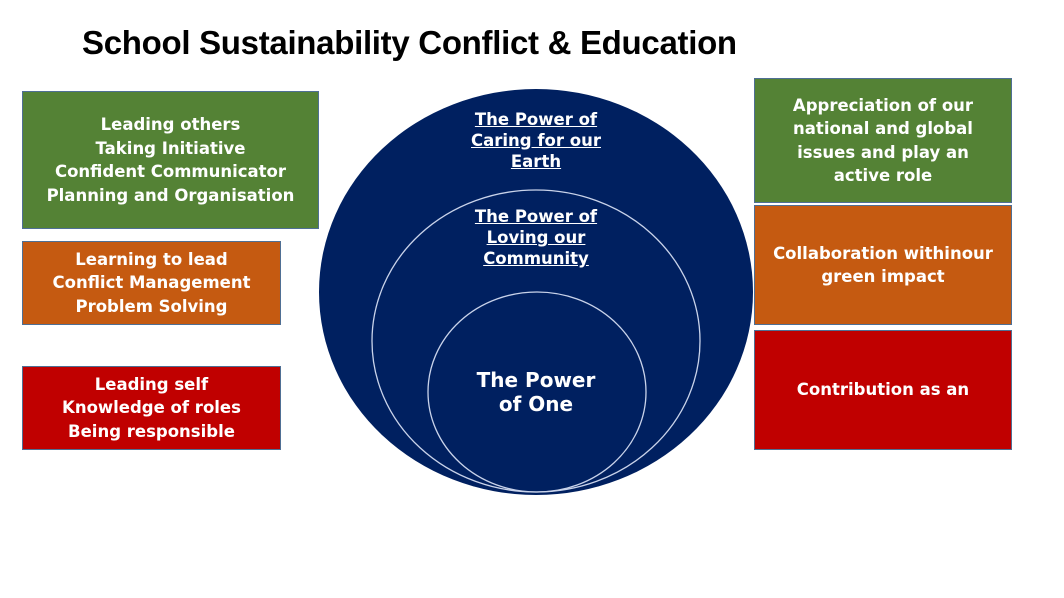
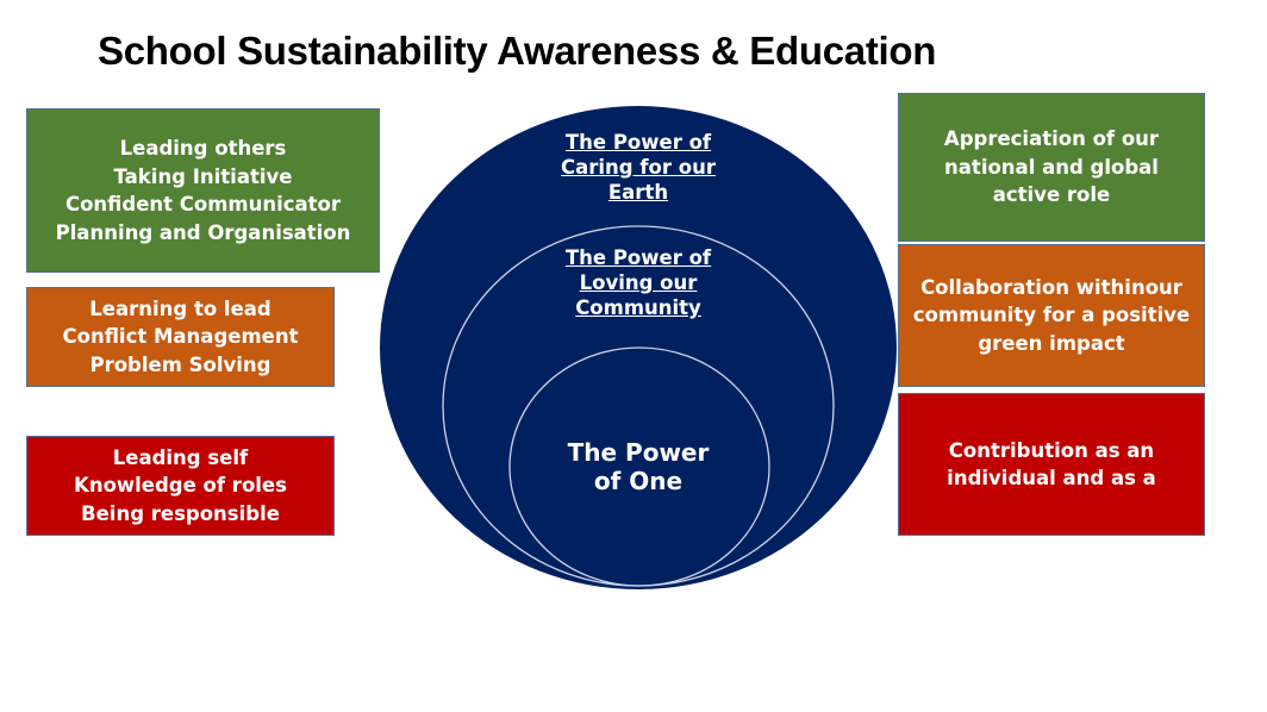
- School Sustainability Conflict & Education
+ School Sustainability Awareness & Education
  The Power of
  Caring for our
  Earth
  The Power of
  Loving our
  Community
  The Power
  of One
  Leading others
  Taking Initiative
  Confident Communicator
  Planning and Organisation
  Learning to lead
  Conflict Management
  Problem Solving
  Leading self
  Knowledge of roles
  Being responsible
  Appreciation of our
  national and global
- issues and play an
  active role
  Collaboration withinour
+ community for a positive
  green impact
  Contribution as an
+ individual and as a
